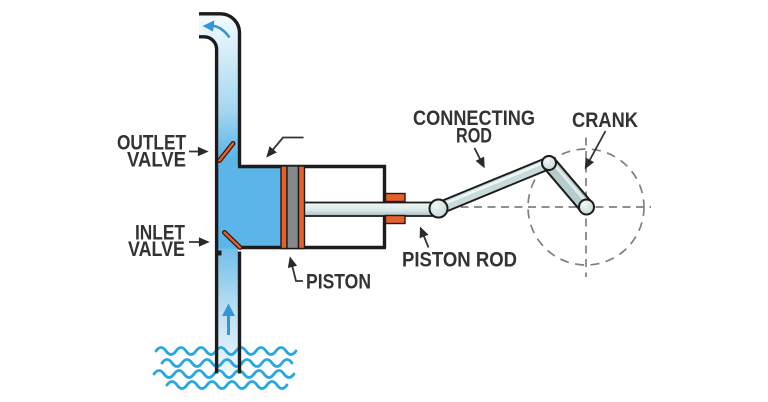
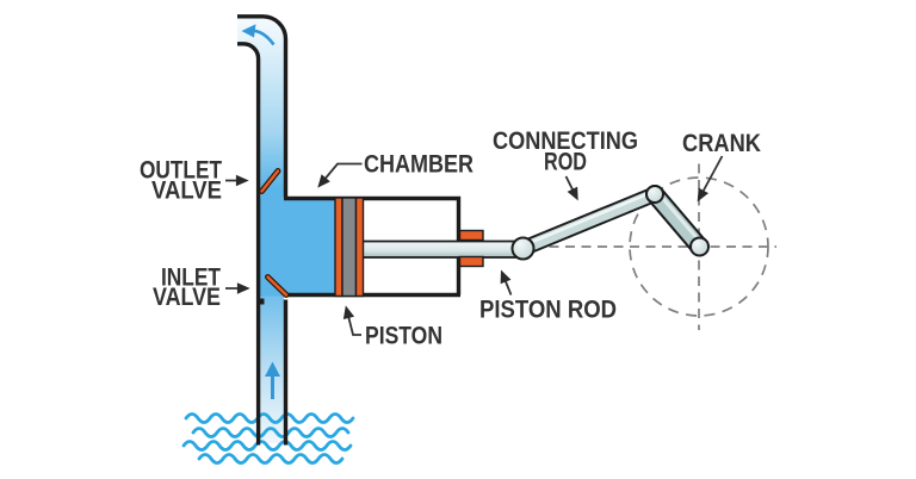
  OUTLET
  VALVE
  INLET
  VALVE
+ CHAMBER
  PISTON
  CONNECTING
  ROD
  CRANK
  PISTON ROD
